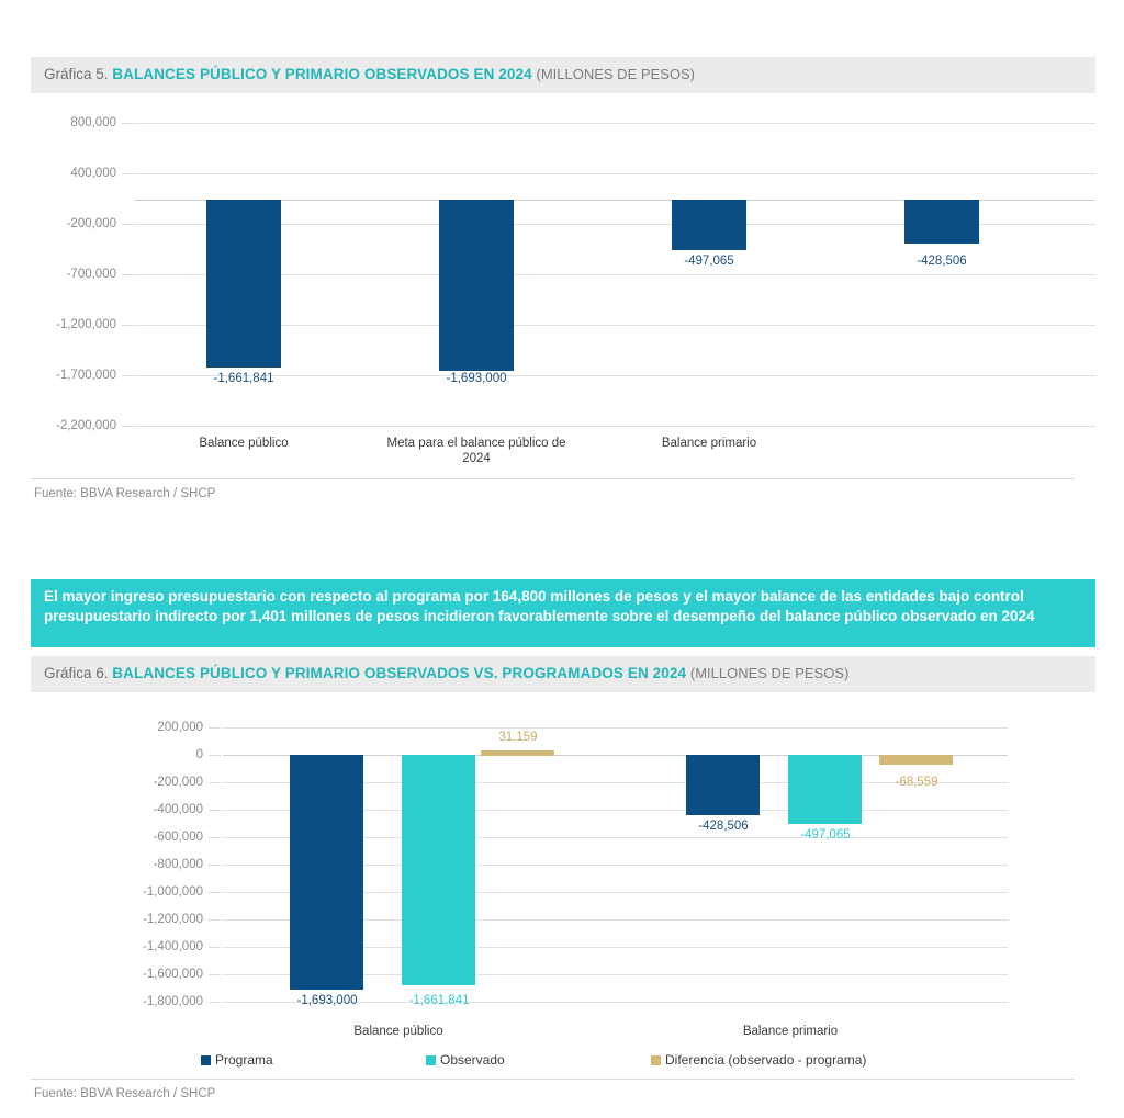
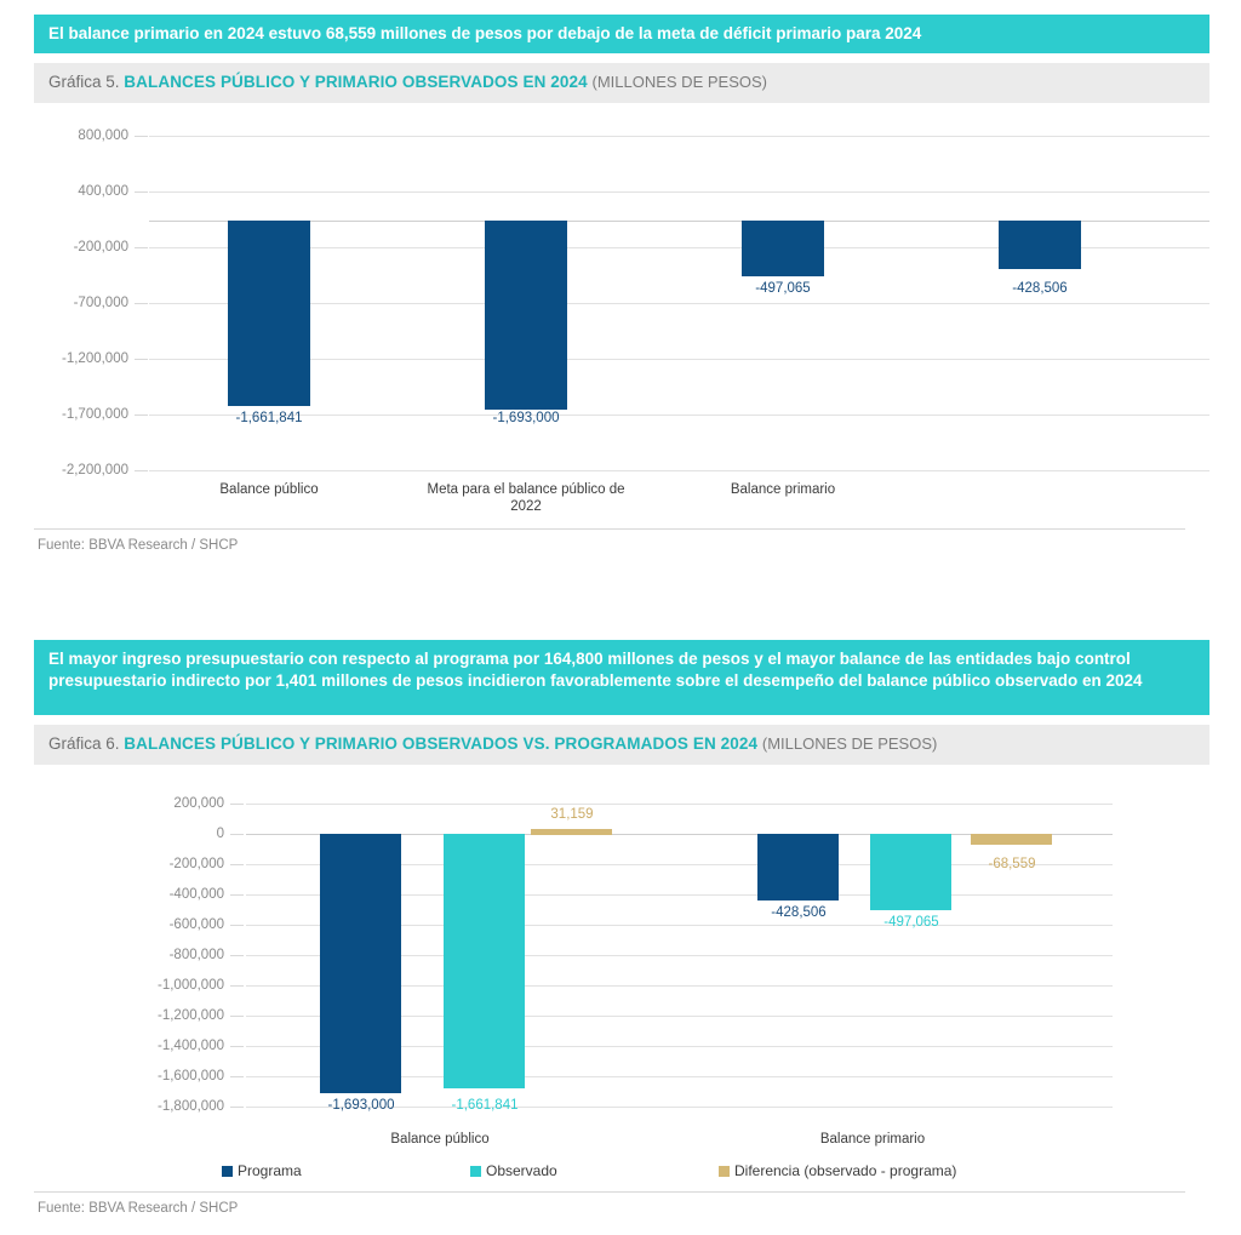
+ El balance primario en 2024 estuvo 68,559 millones de pesos por debajo de la meta de déficit primario para 2024
  Gráfica 5. BALANCES PÚBLICO Y PRIMARIO OBSERVADOS EN 2024 (MILLONES DE PESOS)
  800,000
  400,000
  -200,000
  -700,000
  -1,200,000
  -1,700,000
  -2,200,000
  -1,661,841
  -1,693,000
  -497,065
  -428,506
  Balance público
- Meta para el balance público de 2024
+ Meta para el balance público de 2022
  Balance primario
  Fuente: BBVA Research / SHCP
  El mayor ingreso presupuestario con respecto al programa por 164,800 millones de pesos y el mayor balance de las entidades bajo control presupuestario indirecto por 1,401 millones de pesos incidieron favorablemente sobre el desempeño del balance público observado en 2024
  Gráfica 6. BALANCES PÚBLICO Y PRIMARIO OBSERVADOS VS. PROGRAMADOS EN 2024 (MILLONES DE PESOS)
  200,000
  0
  -200,000
  -400,000
  -600,000
  -800,000
  -1,000,000
  -1,200,000
  -1,400,000
  -1,600,000
  -1,800,000
  -1,693,000
  -1,661,841
  31,159
  Balance público
  -428,506
  -497,065
  -68,559
  Balance primario
  Programa
  Observado
  Diferencia (observado - programa)
  Fuente: BBVA Research / SHCP
